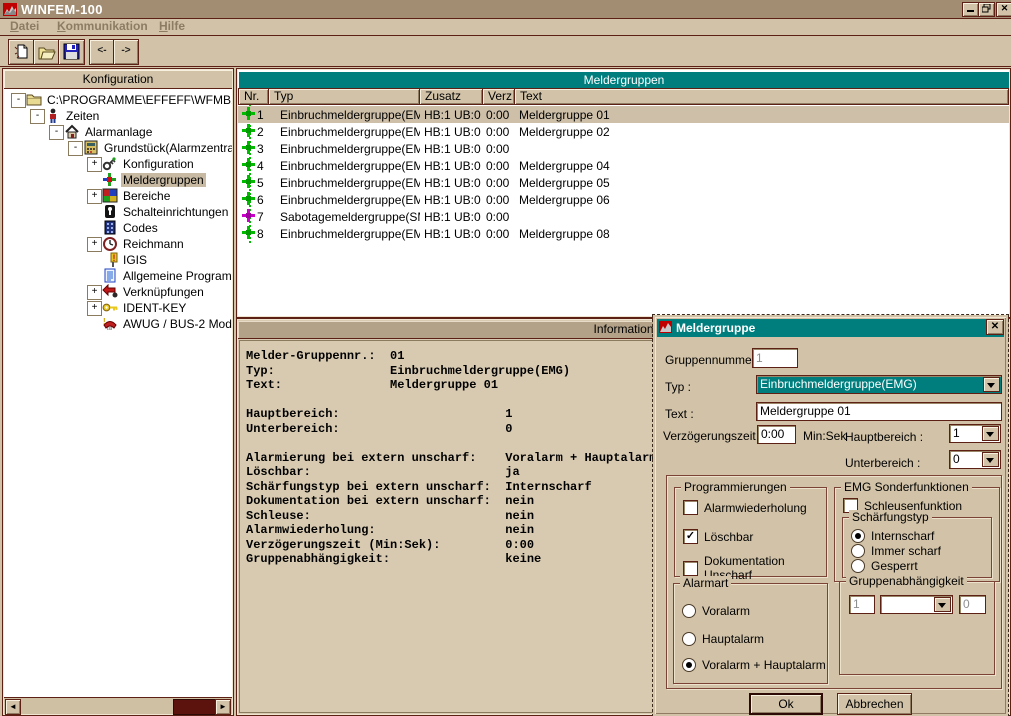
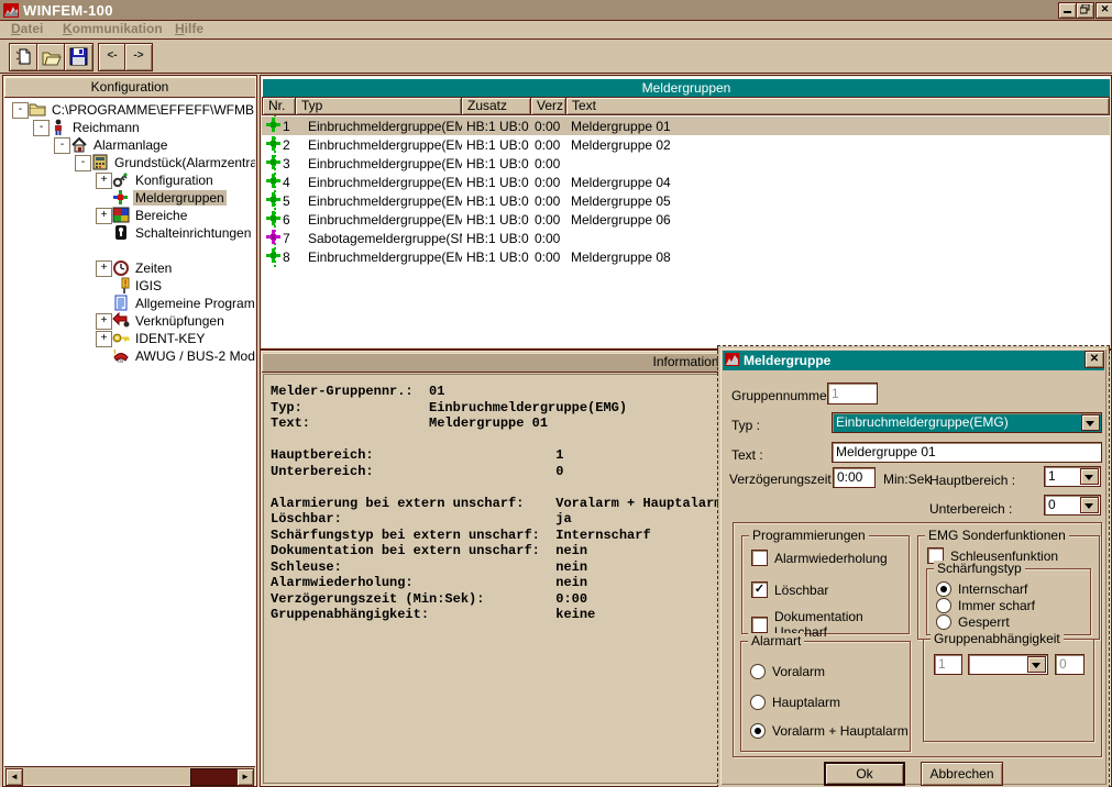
  WINFEM-100
  ✕
  Datei
  Kommunikation
  Hilfe
  <-
  ->
  Konfiguration
  -
  C:\PROGRAMME\EFFEFF\WFMB
  -
- Zeiten
+ Reichmann
  -
  Alarmanlage
  -
  Grundstück(Alarmzentra
  +
  Konfiguration
  Meldergruppen
  +
  Bereiche
  Schalteinrichtungen
- Codes
  +
- Reichmann
+ Zeiten
  !
  IGIS
  Allgemeine Program
  +
  Verknüpfungen
  +
  IDENT-KEY
  !
  AWUG / BUS-2 Mod
  ◄
  ►
  Meldergruppen
  Nr.
  Typ
  Zusatz
  Verz
  Text
  1
  Einbruchmeldergruppe(EM
  HB:1 UB:0
  0:00
  Meldergruppe 01
  2
  Einbruchmeldergruppe(EM
  HB:1 UB:0
  0:00
  Meldergruppe 02
  3
  Einbruchmeldergruppe(EM
  HB:1 UB:0
  0:00
  4
  Einbruchmeldergruppe(EM
  HB:1 UB:0
  0:00
  Meldergruppe 04
  5
  Einbruchmeldergruppe(EM
  HB:1 UB:0
  0:00
  Meldergruppe 05
  6
  Einbruchmeldergruppe(EM
  HB:1 UB:0
  0:00
  Meldergruppe 06
  7
  Sabotagemeldergruppe(S
  HB:1 UB:0
  0:00
  8
  Einbruchmeldergruppe(EM
  HB:1 UB:0
  0:00
  Meldergruppe 08
  Information
  Melder-Gruppennr.: 01
  Typ: Einbruchmeldergruppe(EMG)
  Text: Meldergruppe 01
  Hauptbereich: 1
  Unterbereich: 0
  Alarmierung bei extern unscharf: Voralarm + Hauptalar
  Löschbar: ja
  Schärfungstyp bei extern unscharf: Internscharf
  Dokumentation bei extern unscharf: nein
  Schleuse: nein
  Alarmwiederholung: nein
  Verzögerungszeit (Min:Sek): 0:00
  Gruppenabhängigkeit: keine
  Meldergruppe
  ✕
  Gruppennumme
  1
  Typ :
  Einbruchmeldergruppe(EMG)
  Text :
  Meldergruppe 01
  Verzögerungszeit
  0:00
  Min:Sek
  Hauptbereich :
  1
  Unterbereich :
  0
  Programmierungen
  Alarmwiederholung
  ✓
  Löschbar
  Dokumentation Unscharf
  EMG Sonderfunktionen
  Schleusenfunktion
  Schärfungstyp
  Internscharf
  Immer scharf
  Gesperrt
  Alarmart
  Voralarm
  Hauptalarm
  Voralarm + Hauptalarm
  Gruppenabhängigkeit
  1
  0
  Ok
  Abbrechen
